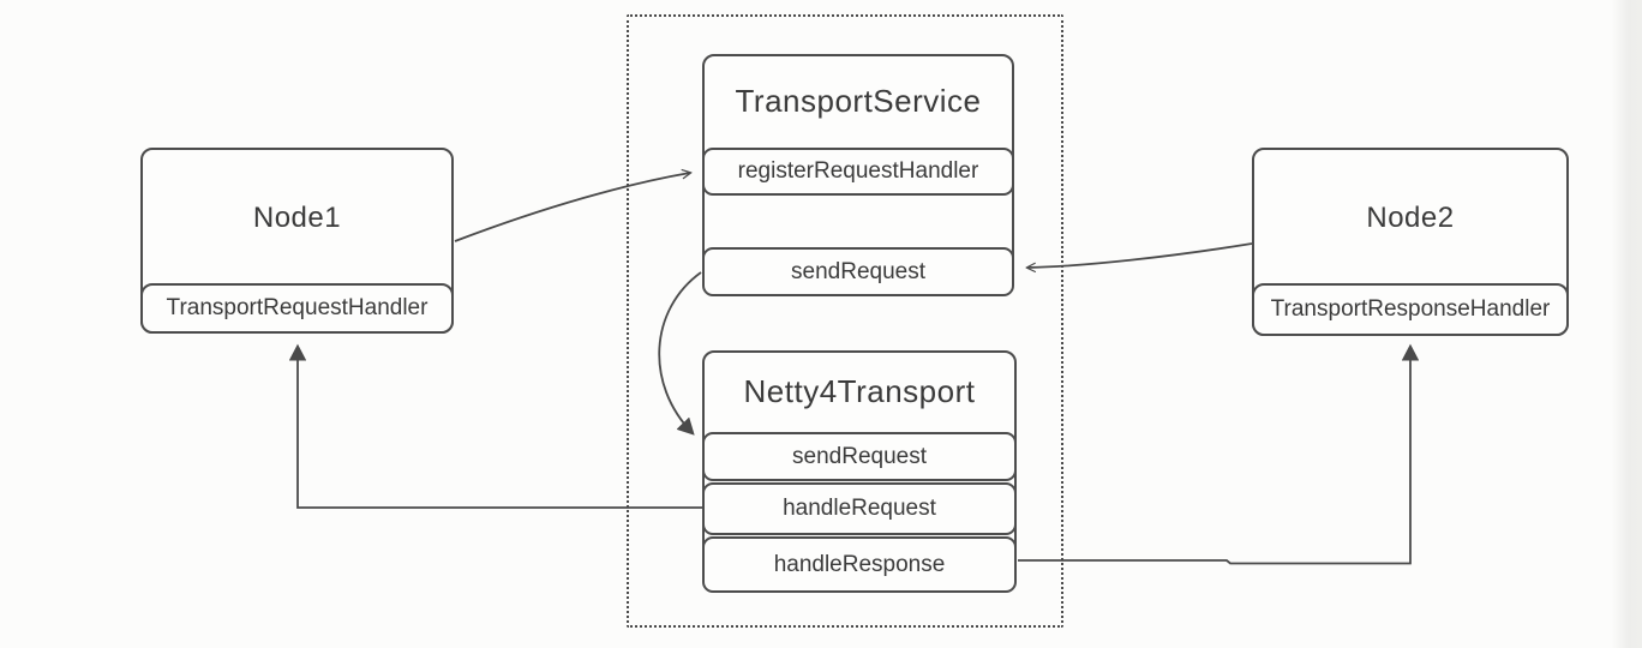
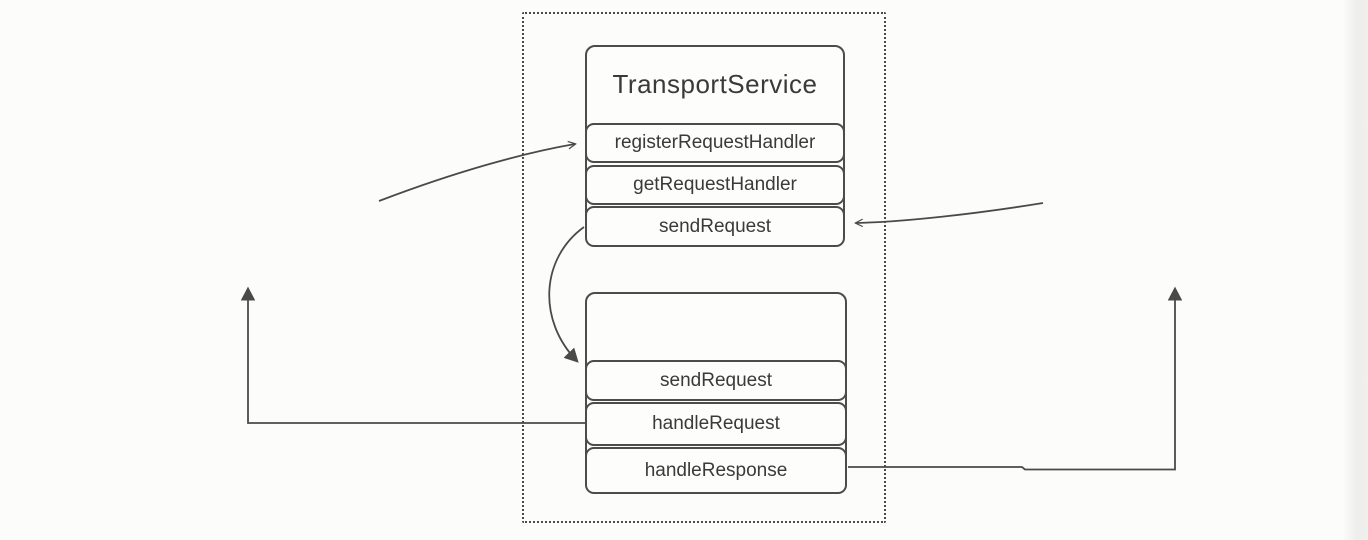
- Node1
- TransportRequestHandler
- Node2
- TransportResponseHandler
  TransportService
  registerRequestHandler
+ getRequestHandler
  sendRequest
- Netty4Transport
  sendRequest
  handleRequest
  handleResponse
